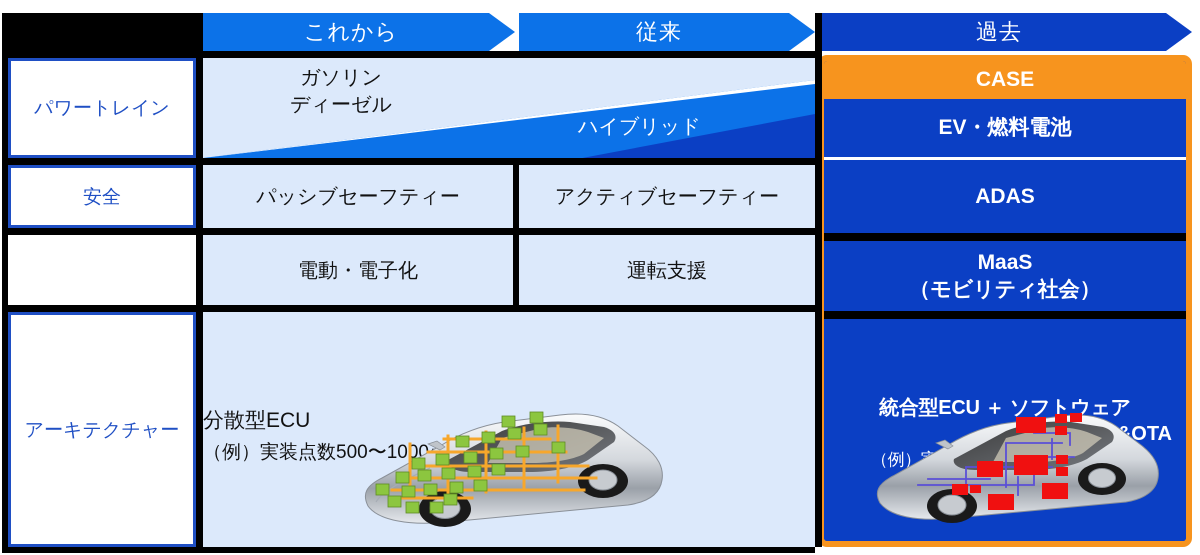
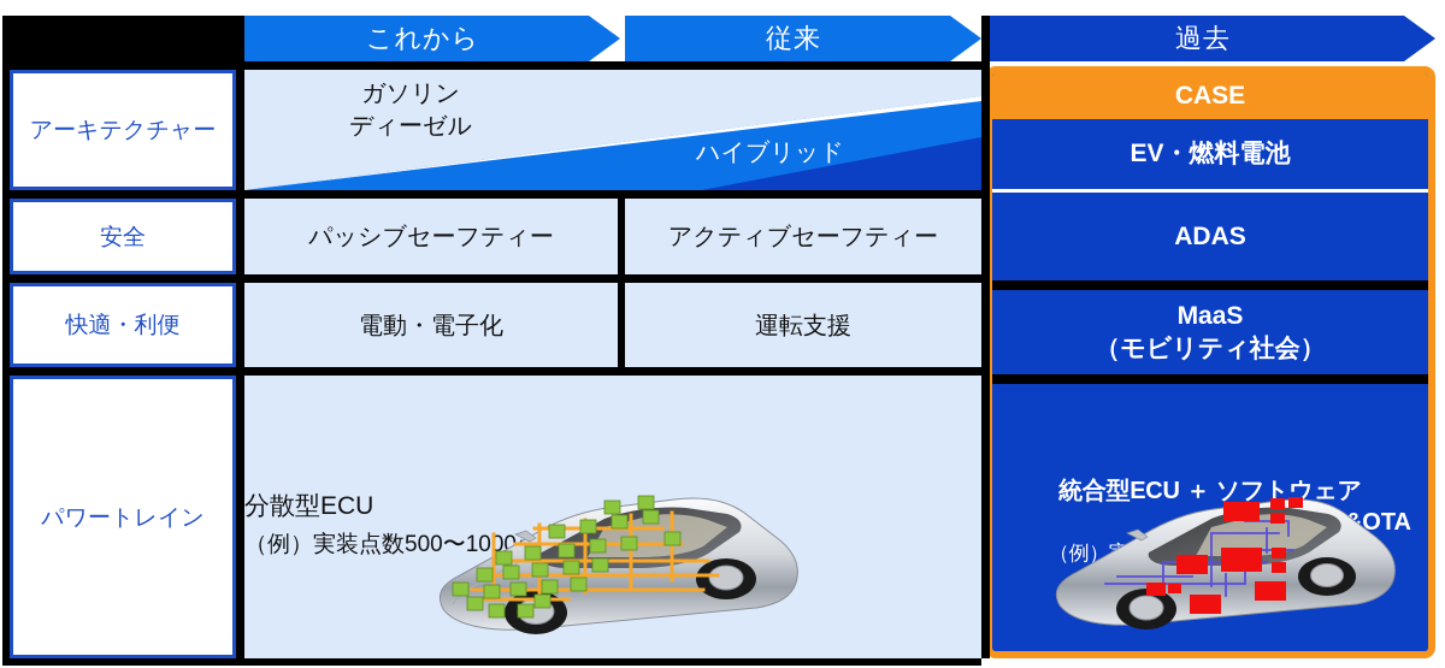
  これから
  従来
  過去
- パワートレイン
+ アーキテクチャー
  安全
+ 快適・利便
- アーキテクチャー
+ パワートレイン
  ガソリン
  ディーゼル
  ハイブリッド
  パッシブセーフティー
  アクティブセーフティー
  電動・電子化
  運転支援
  分散型ECU
  CASE
  EV・燃料電池
  ADAS
  MaaS
  （モビリティ社会）
  統合型ECU ＋ ソフトウェア
  OTA
